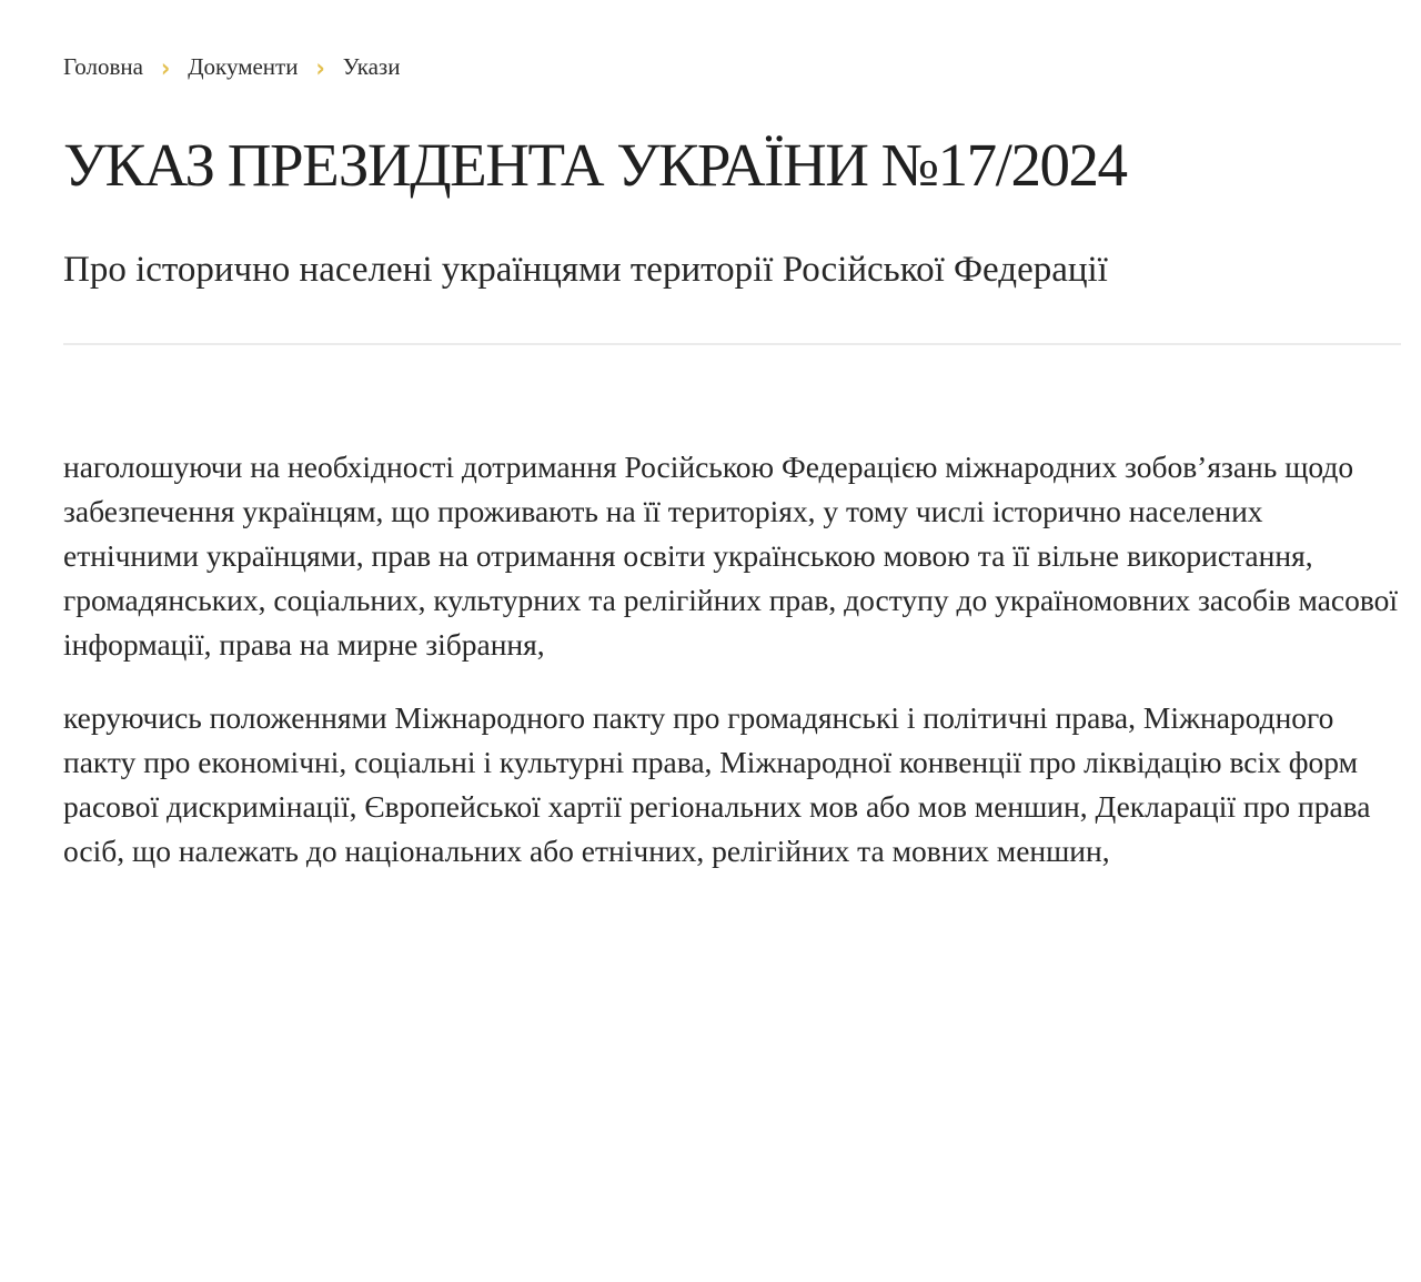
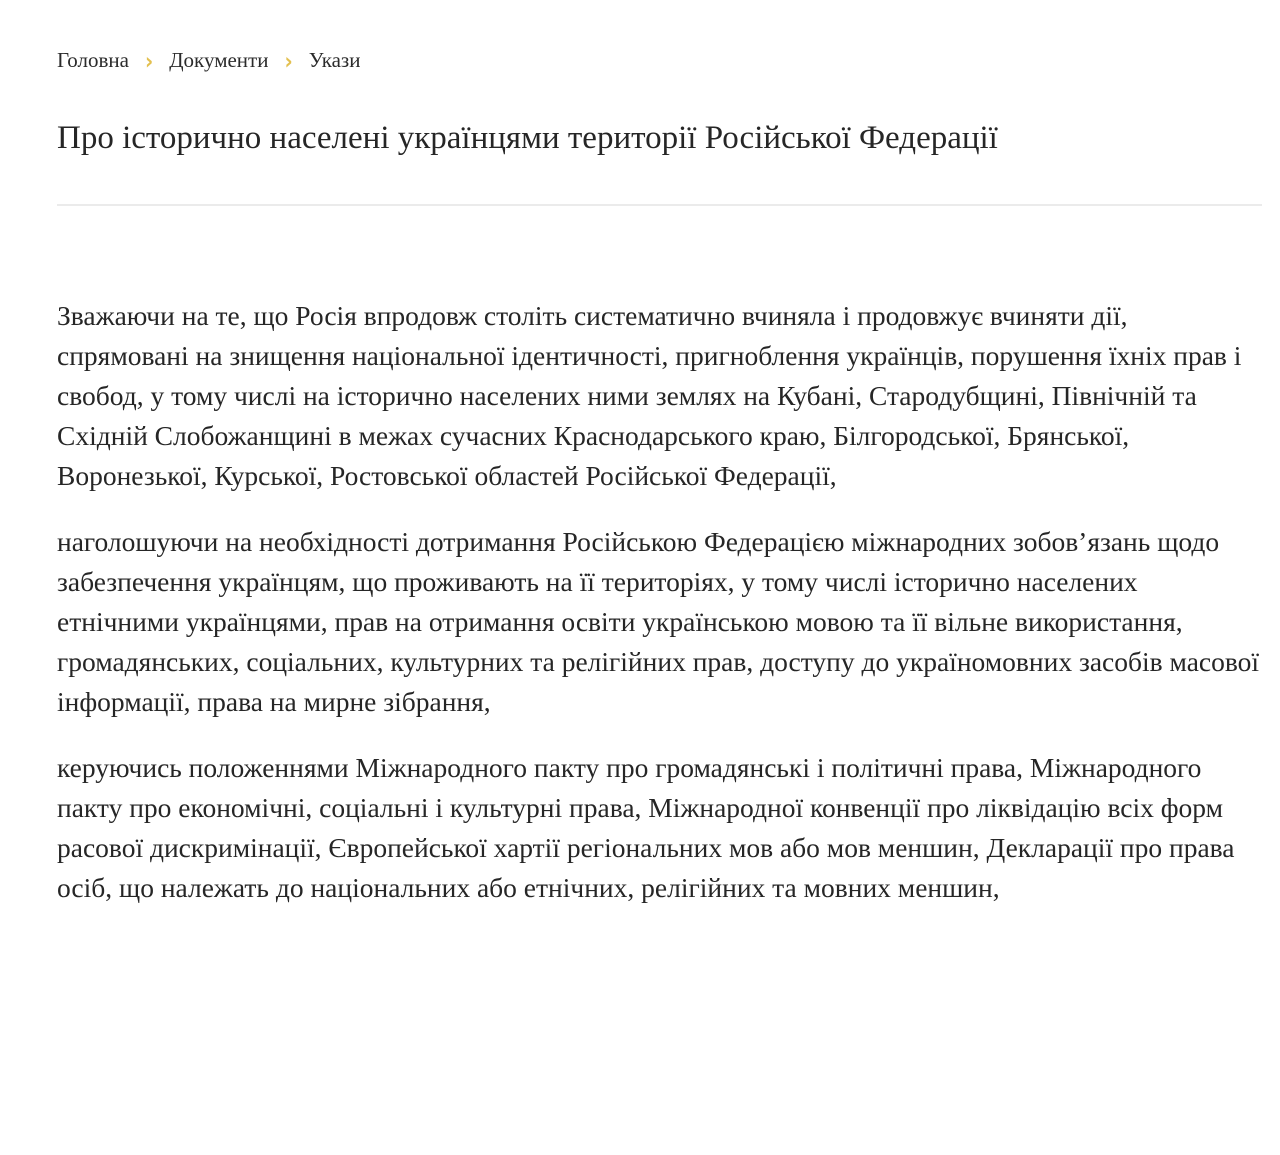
  Головна
  ›
  Документи
  ›
  Укази
- УКАЗ ПРЕЗИДЕНТА УКРАЇНИ №17/2024
  Про історично населені українцями території Російської Федерації
+ Зважаючи на те, що Росія впродовж століть систематично вчиняла і продовжує вчиняти дії, спрямовані на знищення національної ідентичності, пригноблення українців, порушення їхніх прав і свобод, у тому числі на історично населених ними землях на Кубані, Стародубщині, Північній та Східній Слобожанщині в межах сучасних Краснодарського краю, Білгородської, Брянської, Воронезької, Курської, Ростовської областей Російської Федерації,
  наголошуючи на необхідності дотримання Російською Федерацією міжнародних зобов’язань щодо забезпечення українцям, що проживають на її територіях, у тому числі історично населених етнічними українцями, прав на отримання освіти українською мовою та її вільне використання, громадянських, соціальних, культурних та релігійних прав, доступу до україномовних засобів масової інформації, права на мирне зібрання,
  керуючись положеннями Міжнародного пакту про громадянські і політичні права, Міжнародного пакту про економічні, соціальні і культурні права, Міжнародної конвенції про ліквідацію всіх форм расової дискримінації, Європейської хартії регіональних мов або мов меншин, Декларації про права осіб, що належать до національних або етнічних, релігійних та мовних меншин,
